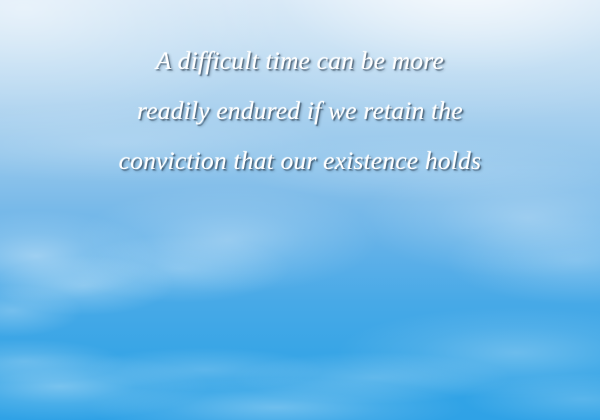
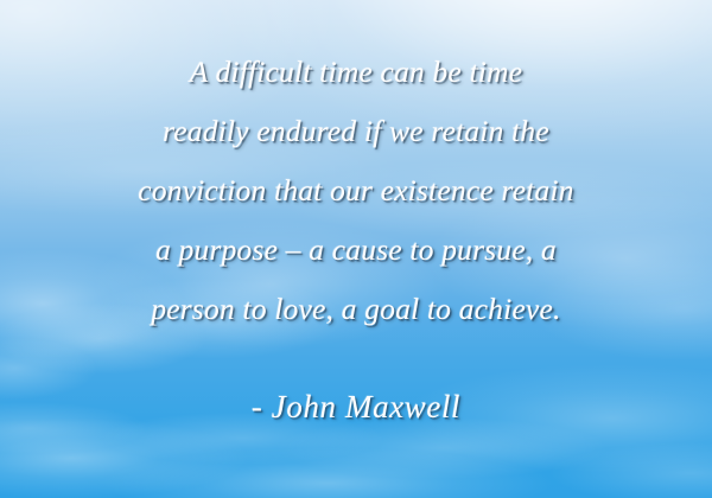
- A difficult time can be more
+ A difficult time can be time
  readily endured if we retain the
- conviction that our existence holds
+ conviction that our existence retain
+ a purpose – a cause to pursue, a
+ person to love, a goal to achieve.
+ - John Maxwell
